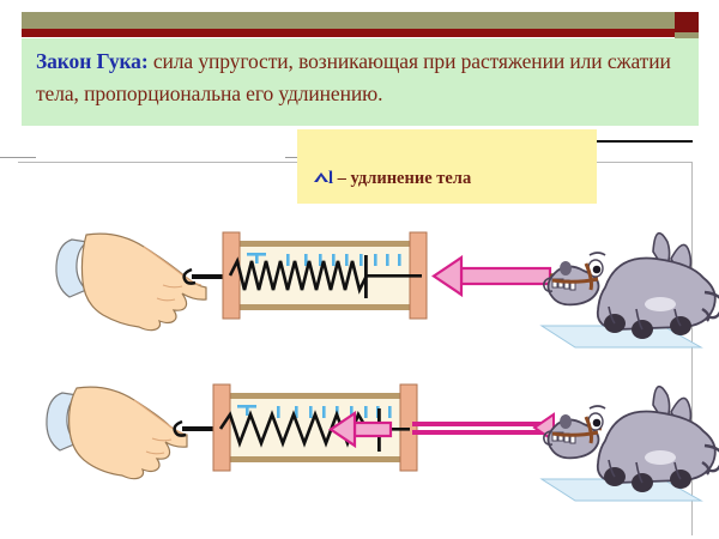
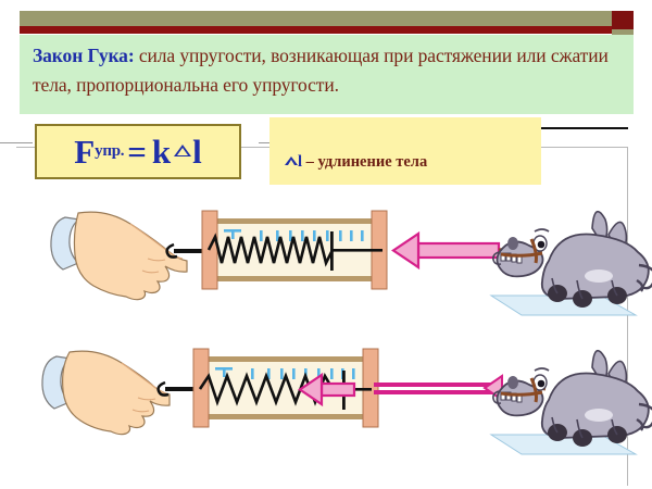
- Закон Гука: сила упругости, возникающая при растяжении или сжатии тела, пропорциональна его удлинению.
+ Закон Гука: сила упругости, возникающая при растяжении или сжатии тела, пропорциональна его упругости.
+ F
+ упр.
+ =
+ k
+ l
  l – удлинение тела
